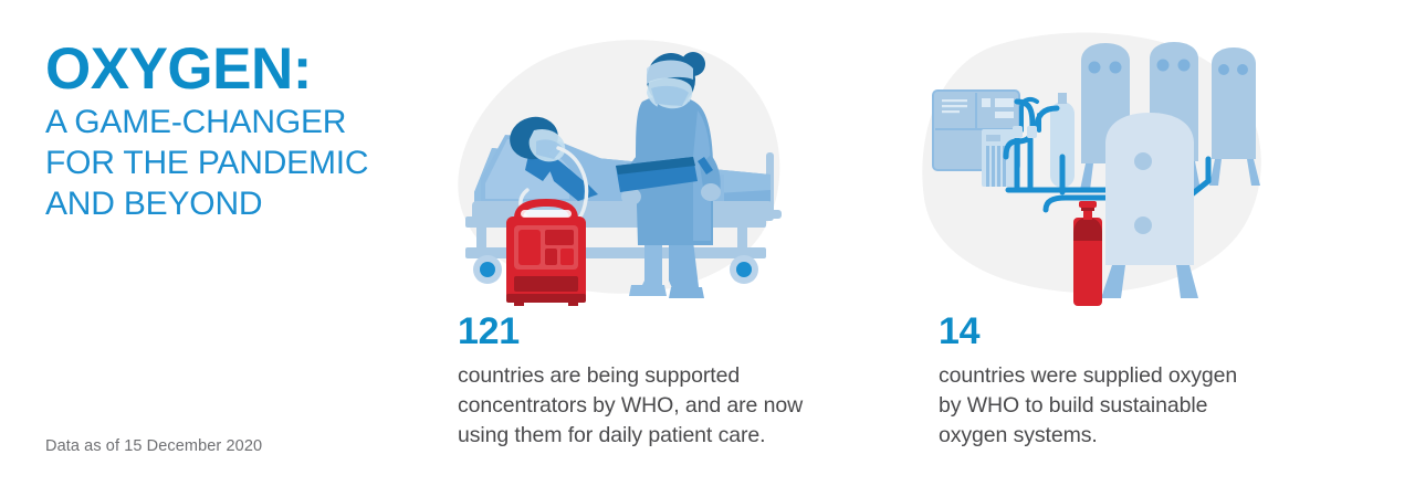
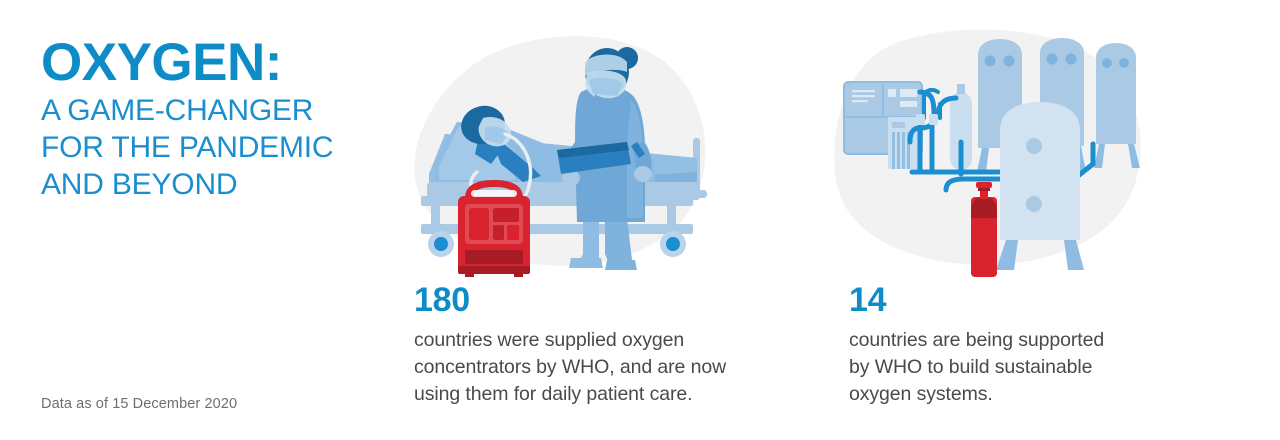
  OXYGEN:
  A GAME-CHANGER
  FOR THE PANDEMIC
  AND BEYOND
  Data as of 15 December 2020
- 121
+ 180
- countries are being supported
+ countries were supplied oxygen
  concentrators by WHO, and are now
  using them for daily patient care.
  14
- countries were supplied oxygen
+ countries are being supported
  by WHO to build sustainable
  oxygen systems.
